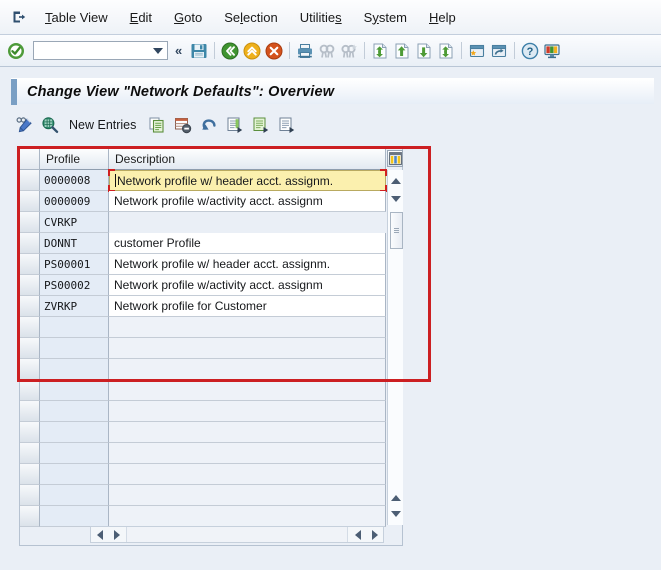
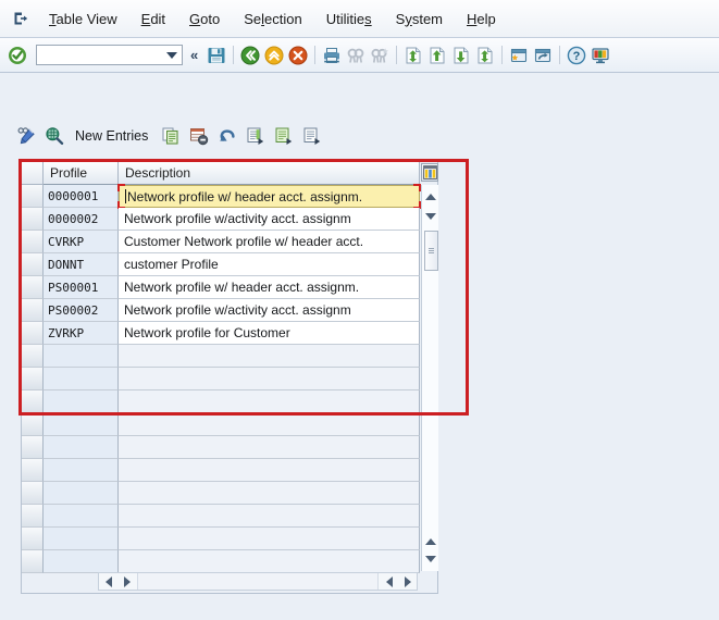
  Table View
  Edit
  Goto
  Selection
  Utilities
  System
  Help
  «
  ?
- Change View "Network Defaults": Overview
  New Entries
  Profile
  Description
- 0000008
+ 0000001
  Network profile w/ header acct. assignm.
- 0000009
+ 0000002
  Network profile w/activity acct. assignm
  CVRKP
+ Customer Network profile w/ header acct.
  DONNT
  customer Profile
  PS00001
  Network profile w/ header acct. assignm.
  PS00002
  Network profile w/activity acct. assignm
  ZVRKP
  Network profile for Customer
